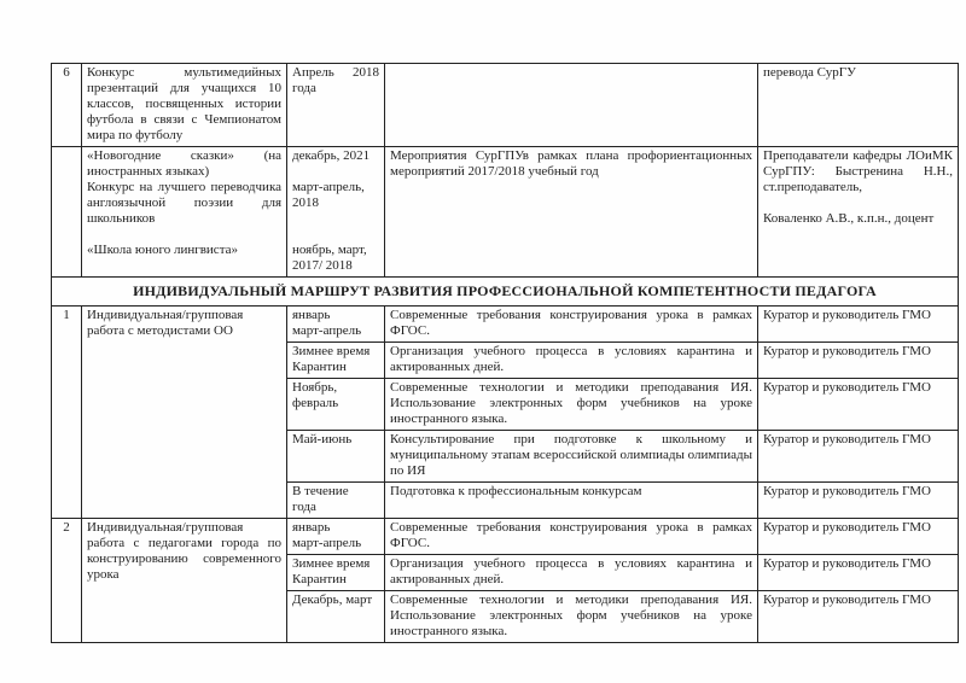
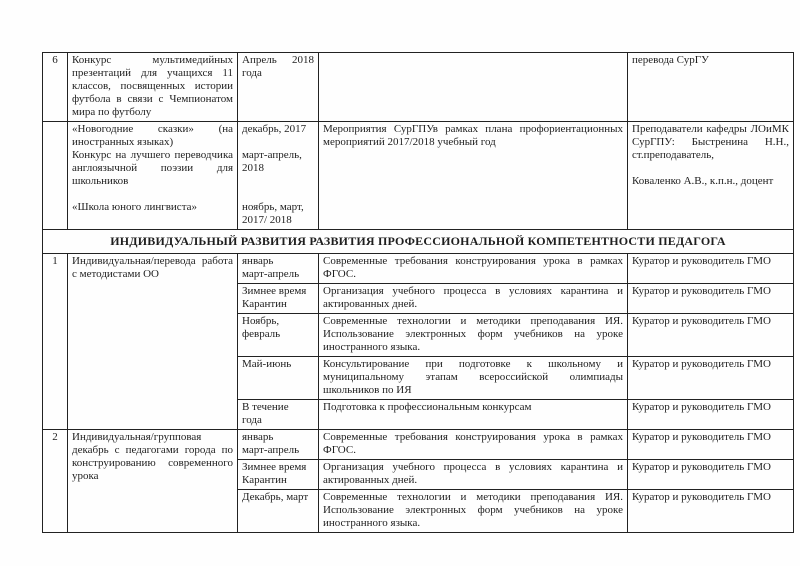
- 6	Конкурс мультимедийных презентаций для учащихся 10 классов, посвященных истории футбола в связи с Чемпионатом мира по футболу	Апрель 2018 года		перевода СурГУ
+ 6	Конкурс мультимедийных презентаций для учащихся 11 классов, посвященных истории футбола в связи с Чемпионатом мира по футболу	Апрель 2018 года		перевода СурГУ
- 	«Новогодние сказки» (на иностранных языках) Конкурс на лучшего переводчика англоязычной поэзии для школьников «Школа юного лингвиста»	декабрь, 2021 март-апрель, 2018 ноябрь, март, 2017/ 2018	Мероприятия СурГПУв рамках плана профориентационных мероприятий 2017/2018 учебный год	Преподаватели кафедры ЛОиМК СурГПУ: Быстренина Н.Н., ст.преподаватель, Коваленко А.В., к.п.н., доцент
+ 	«Новогодние сказки» (на иностранных языках) Конкурс на лучшего переводчика англоязычной поэзии для школьников «Школа юного лингвиста»	декабрь, 2017 март-апрель, 2018 ноябрь, март, 2017/ 2018	Мероприятия СурГПУв рамках плана профориентационных мероприятий 2017/2018 учебный год	Преподаватели кафедры ЛОиМК СурГПУ: Быстренина Н.Н., ст.преподаватель, Коваленко А.В., к.п.н., доцент
- ИНДИВИДУАЛЬНЫЙ МАРШРУТ РАЗВИТИЯ ПРОФЕССИОНАЛЬНОЙ КОМПЕТЕНТНОСТИ ПЕДАГОГА
+ ИНДИВИДУАЛЬНЫЙ РАЗВИТИЯ РАЗВИТИЯ ПРОФЕССИОНАЛЬНОЙ КОМПЕТЕНТНОСТИ ПЕДАГОГА
- 1	Индивидуальная/групповая работа с методистами ОО	январь март-апрель	Современные требования конструирования урока в рамках ФГОС.	Куратор и руководитель ГМО
+ 1	Индивидуальная/перевода работа с методистами ОО	январь март-апрель	Современные требования конструирования урока в рамках ФГОС.	Куратор и руководитель ГМО
  Зимнее время Карантин	Организация учебного процесса в условиях карантина и актированных дней.	Куратор и руководитель ГМО
  Ноябрь, февраль	Современные технологии и методики преподавания ИЯ. Использование электронных форм учебников на уроке иностранного языка.	Куратор и руководитель ГМО
- Май-июнь	Консультирование при подготовке к школьному и муниципальному этапам всероссийской олимпиады олимпиады по ИЯ	Куратор и руководитель ГМО
+ Май-июнь	Консультирование при подготовке к школьному и муниципальному этапам всероссийской олимпиады школьников по ИЯ	Куратор и руководитель ГМО
  В течение года	Подготовка к профессиональным конкурсам	Куратор и руководитель ГМО
- 2	Индивидуальная/групповая работа с педагогами города по конструированию современного урока	январь март-апрель	Современные требования конструирования урока в рамках ФГОС.	Куратор и руководитель ГМО
+ 2	Индивидуальная/групповая декабрь с педагогами города по конструированию современного урока	январь март-апрель	Современные требования конструирования урока в рамках ФГОС.	Куратор и руководитель ГМО
  Зимнее время Карантин	Организация учебного процесса в условиях карантина и актированных дней.	Куратор и руководитель ГМО
  Декабрь, март	Современные технологии и методики преподавания ИЯ. Использование электронных форм учебников на уроке иностранного языка.	Куратор и руководитель ГМО
